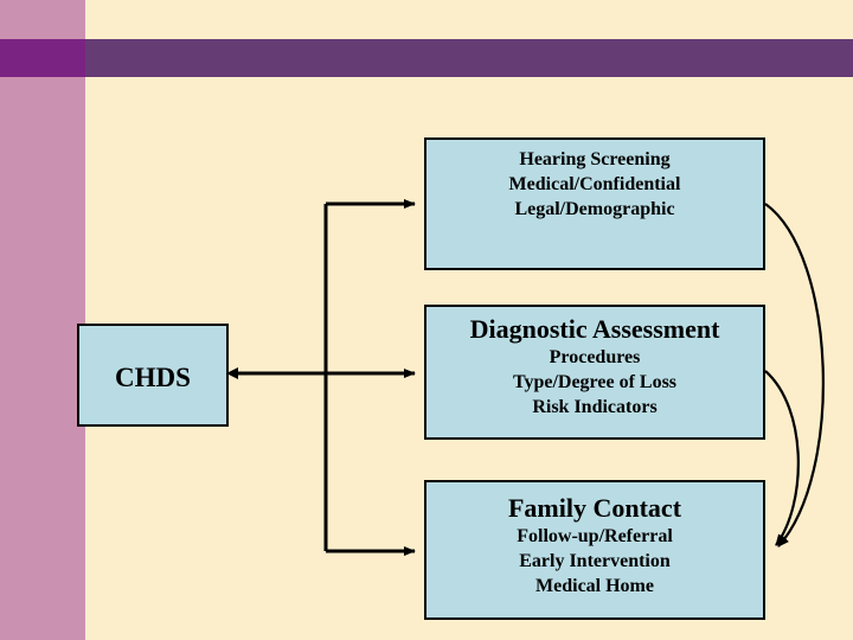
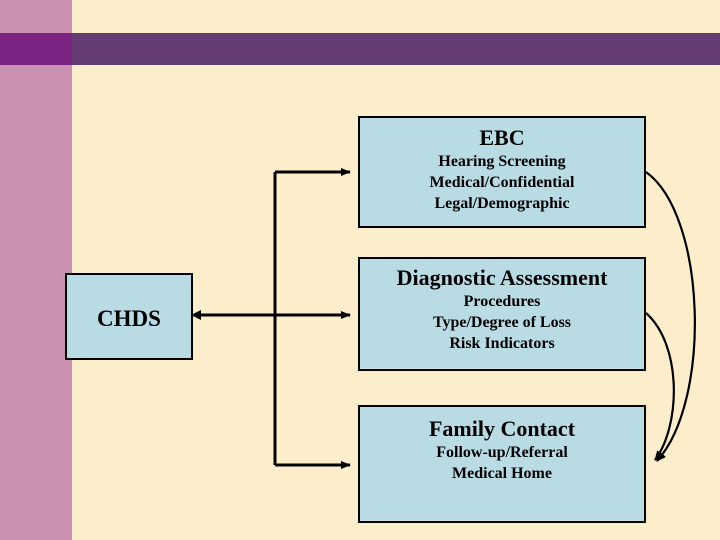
+ EBC
  Hearing Screening
  Medical/Confidential
  Legal/Demographic
  Diagnostic Assessment
  Procedures
  Type/Degree of Loss
  Risk Indicators
  Family Contact
  Follow-up/Referral
- Early Intervention
  Medical Home
  CHDS
